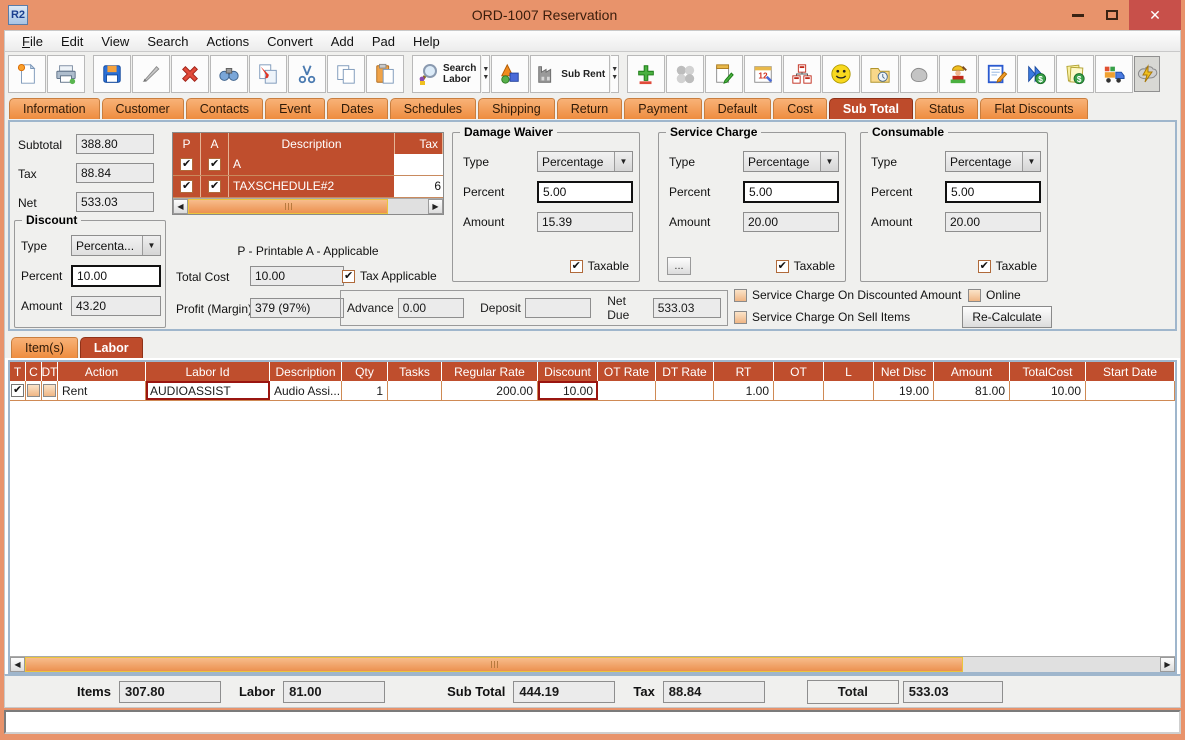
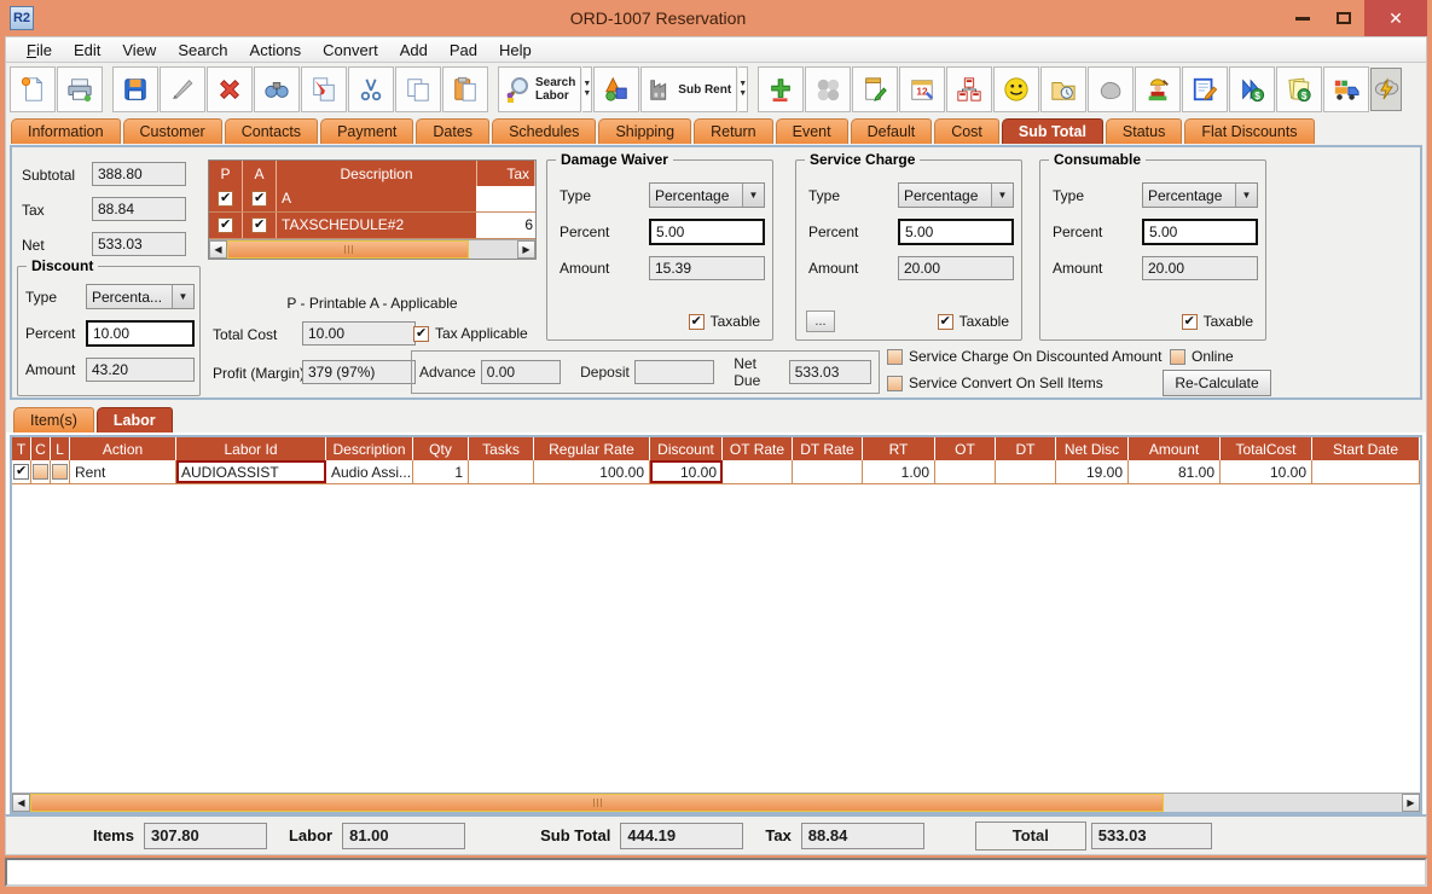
  R2
  ORD-1007 Reservation
  ✕
  File
  Edit
  View
  Search
  Actions
  Convert
  Add
  Pad
  Help
  Search
  Labor
  Sub Rent
  12
  $
  $
  Information
  Customer
  Contacts
- Event
+ Payment
  Dates
  Schedules
  Shipping
  Return
- Payment
+ Event
  Default
  Cost
  Sub Total
  Status
  Flat Discounts
  Subtotal
  388.80
  Tax
  88.84
  Net
  533.03
  Discount
  Type
  Percenta...
  ▼
  Percent
  10.00
  Amount
  43.20
  P
  A
  Description
  Tax
  A
  TAXSCHEDULE#2
  6
  ◀
  ▶
  P - Printable A - Applicable
  Total Cost
  10.00
  Profit (Margin
  379 (97%)
  Tax Applicable
  Advance
  0.00
  Deposit
  Net Due
  533.03
  Damage Waiver
  Type
  Percentage
  ▼
  Percent
  5.00
  Amount
  15.39
  Taxable
  Service Charge
  Type
  Percentage
  ▼
  Percent
  5.00
  Amount
  20.00
  ...
  Taxable
  Consumable
  Type
  Percentage
  ▼
  Percent
  5.00
  Amount
  20.00
  Taxable
  Service Charge On Discounted Amount
  Online
- Service Charge On Sell Items
+ Service Convert On Sell Items
  Re-Calculate
  Item(s)
  Labor
  T
  C
- DT
+ L
  Action
  Labor Id
  Description
  Qty
  Tasks
  Regular Rate
  Discount
  OT Rate
  DT Rate
  RT
  OT
- L
+ DT
  Net Disc
  Amount
  TotalCost
  Start Date
  Rent
  AUDIOASSIST
  Audio Assi...
  1
- 200.00
+ 100.00
  10.00
  1.00
  19.00
  81.00
  10.00
  ◀
  ▶
  Items
  307.80
  Labor
  81.00
  Sub Total
  444.19
  Tax
  88.84
  Total
  533.03
